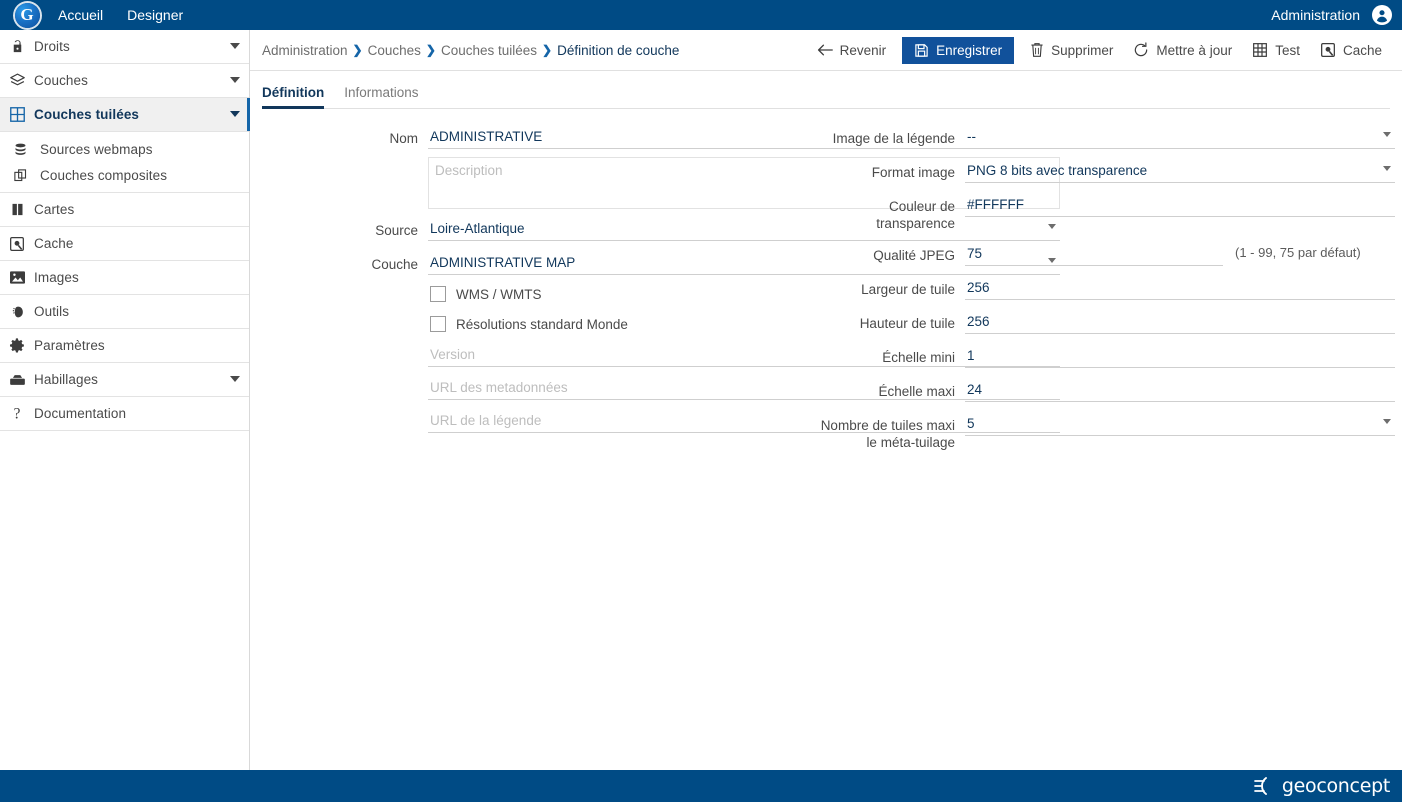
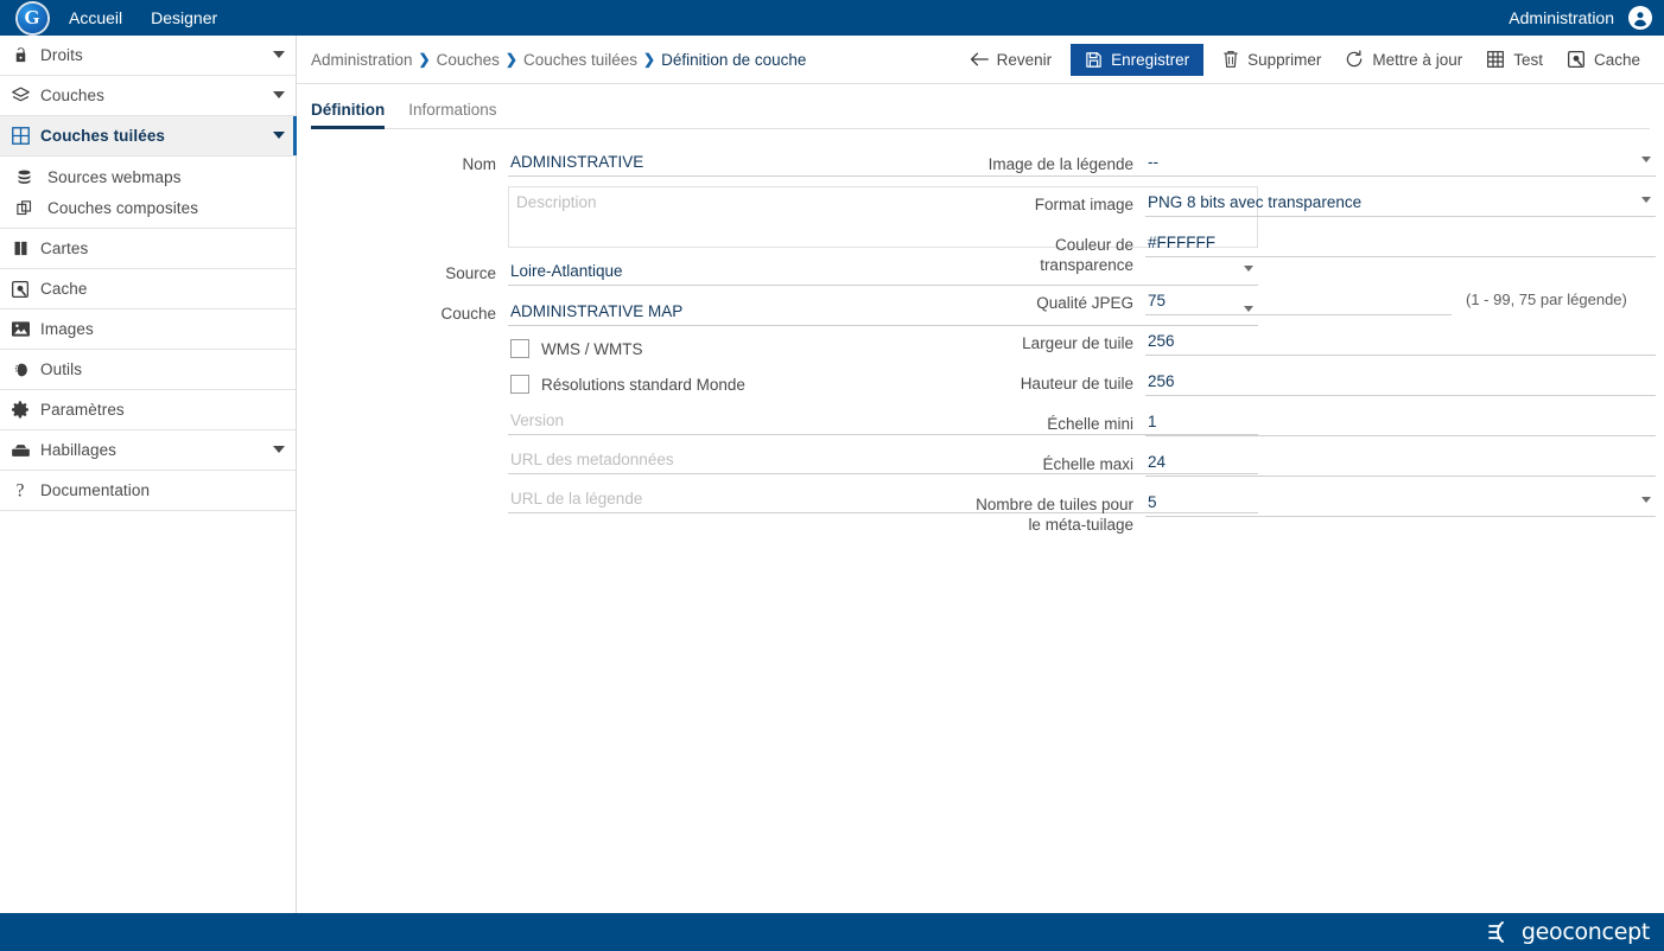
  G
  Accueil
  Designer
  Administration
  Droits
  Couches
  Couches tuilées
  Sources webmaps
  Couches composites
  Cartes
  Cache
  Images
  Outils
  Paramètres
  Habillages
  ?
  Documentation
  Administration
  ❯
  Couches
  ❯
  Couches tuilées
  ❯
  Définition de couche
  Revenir
  Enregistrer
  Supprimer
  Mettre à jour
  Test
  Cache
  Définition
  Informations
  Nom
  ADMINISTRATIVE
  Description
  Source
  Loire-Atlantique
  Couche
  ADMINISTRATIVE MAP
  WMS / WMTS
  Résolutions standard Monde
  Version
  URL des metadonnées
  URL de la légende
  Image de la légende
  --
  Format image
  PNG 8 bits avec transparence
  Couleur de transparence
  #FFFFFF
  Qualité JPEG
  75
- (1 - 99, 75 par défaut)
+ (1 - 99, 75 par légende)
  Largeur de tuile
  256
  Hauteur de tuile
  256
  Échelle mini
  1
  Échelle maxi
  24
- Nombre de tuiles maxi le méta-tuilage
+ Nombre de tuiles pour le méta-tuilage
  5
  geoconcept
